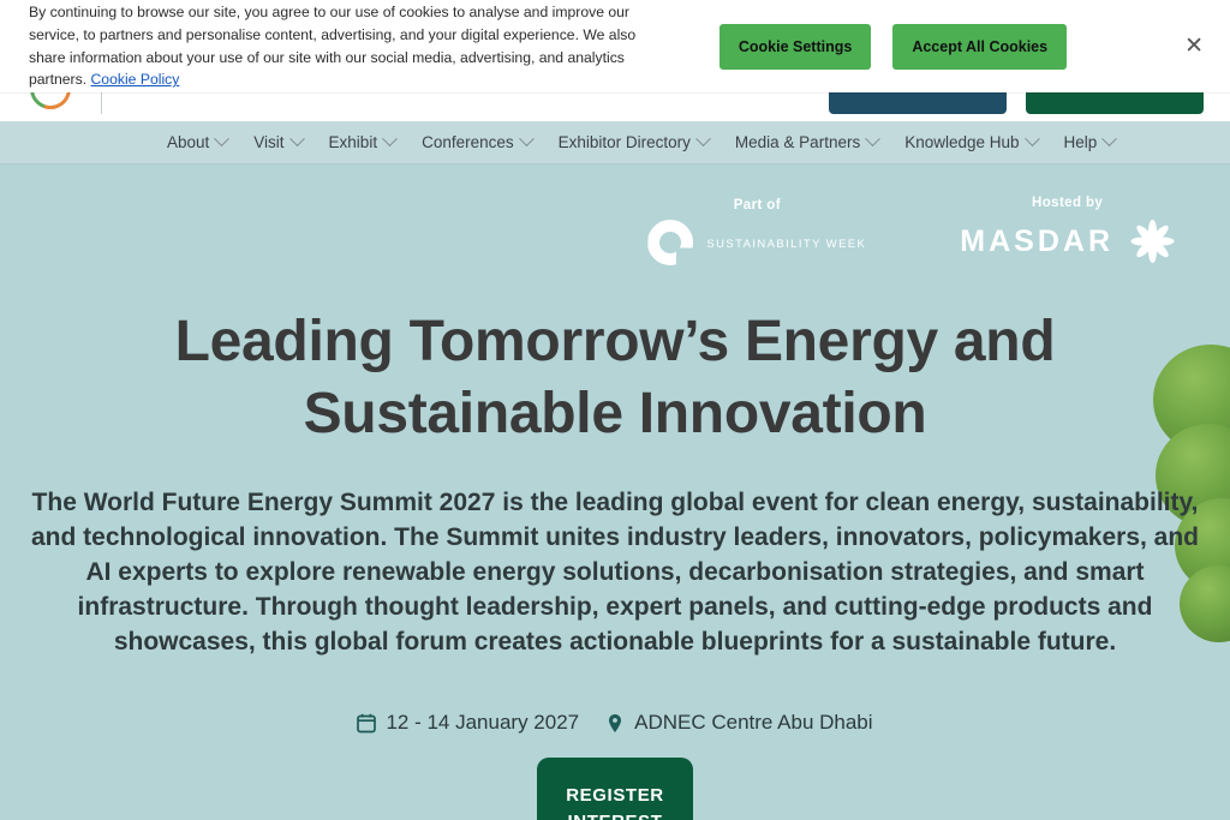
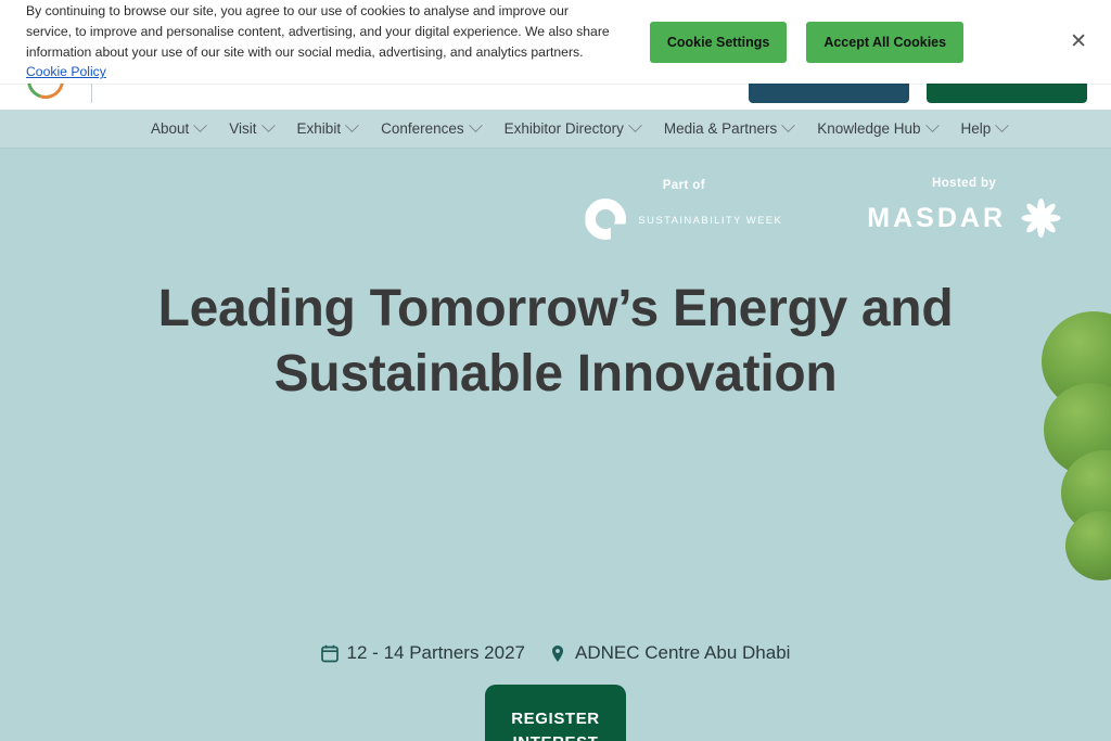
  About
  Visit
  Exhibit
  Conferences
  Exhibitor Directory
  Media & Partners
  Knowledge Hub
  Help
  Part of
  SUSTAINABILITY WEEK
  Hosted by
  MASDAR
  Leading Tomorrow’s Energy and Sustainable Innovation
- The World Future Energy Summit 2027 is the leading global event for clean energy, sustainability, and technological innovation. The Summit unites industry leaders, innovators, policymakers, and AI experts to explore renewable energy solutions, decarbonisation strategies, and smart infrastructure. Through thought leadership, expert panels, and cutting-edge products and showcases, this global forum creates actionable blueprints for a sustainable future.
- 12 - 14 January 2027
+ 12 - 14 Partners 2027
  ADNEC Centre Abu Dhabi
- By continuing to browse our site, you agree to our use of cookies to analyse and improve our service, to partners and personalise content, advertising, and your digital experience. We also share information about your use of our site with our social media, advertising, and analytics partners. Cookie Policy
+ By continuing to browse our site, you agree to our use of cookies to analyse and improve our service, to improve and personalise content, advertising, and your digital experience. We also share information about your use of our site with our social media, advertising, and analytics partners. Cookie Policy
  Cookie Settings
  Accept All Cookies
  ✕
